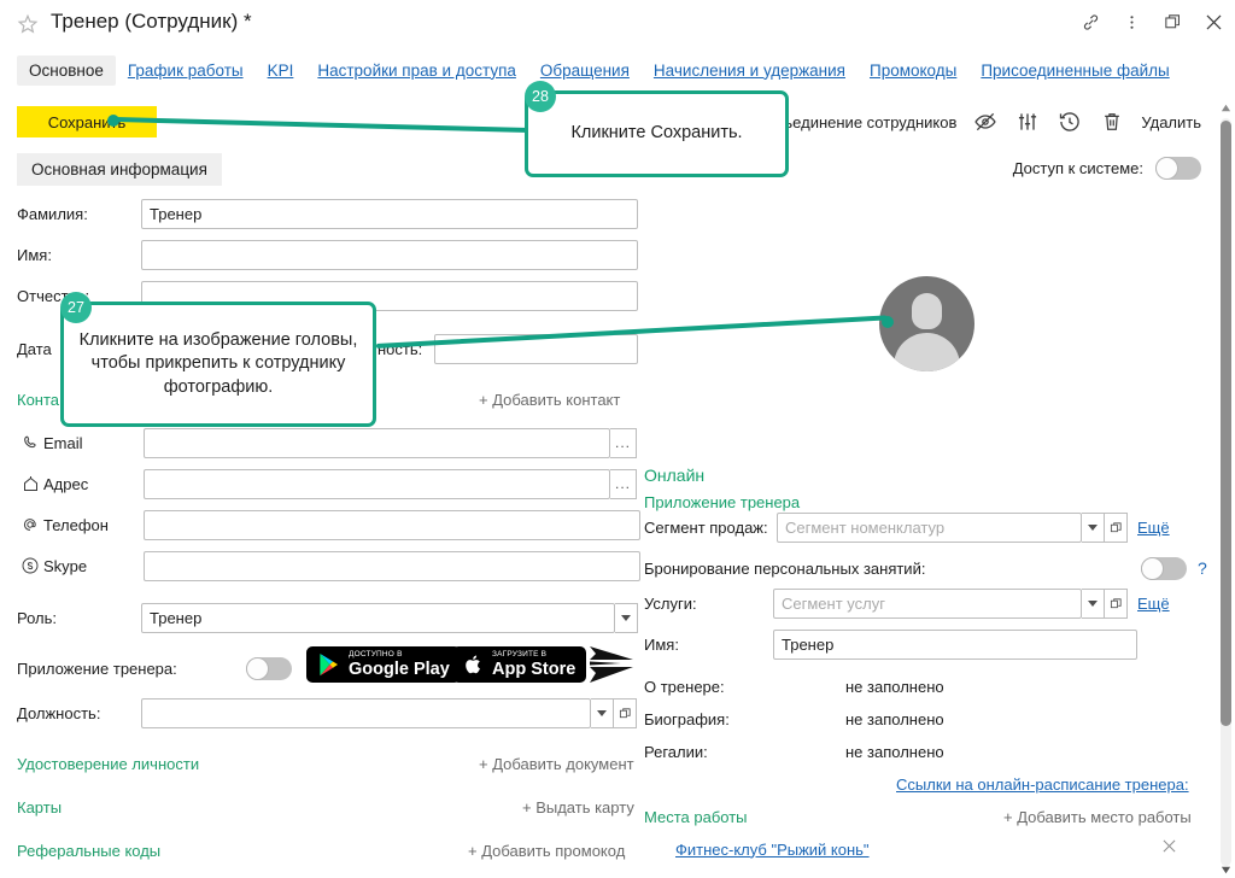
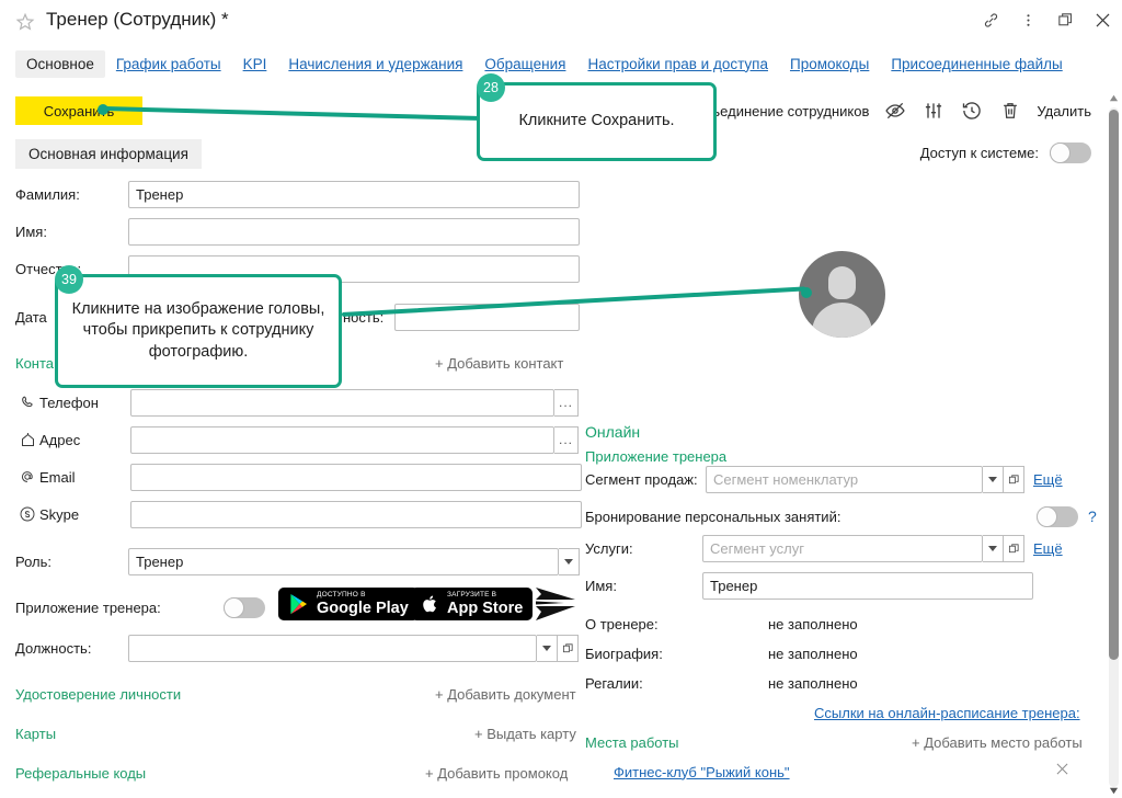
  Тренер (Сотрудник) *
  Основное
  График работы
  KPI
- Настройки прав и доступа
+ Начисления и удержания
  Обращения
- Начисления и удержания
+ Настройки прав и доступа
  Промокоды
  Присоединенные файлы
  Сохрани
  единение сотрудников
  Удалить
  Основная информация
  Доступ к системе:
  Фамилия:
  Тренер
  Имя:
  Дата
  ность:
  Конта
  + Добавить контакт
- Email
+ Телефон
  ...
  Адрес
  ...
- Телефон
+ Email
  Skype
  Роль:
  Тренер
  Приложение тренера:
  Google Play
  App Store
  Должность:
  Удостоверение личности
  + Добавить документ
  Карты
  + Выдать карту
  Реферальные коды
  + Добавить промокод
  Онлайн
  Приложение тренера
  Сегмент продаж:
  Сегмент номенклатур
  Ещё
  Бронирование персональных занятий:
  ?
  Услуги:
  Сегмент услуг
  Ещё
  Имя:
  Тренер
  О тренере:
  не заполнено
  Биография:
  не заполнено
  Регалии:
  не заполнено
  Ссылки на онлайн-расписание тренера:
  Места работы
  + Добавить место работы
  Фитнес-клуб "Рыжий конь"
  28
  Кликните Сохранить.
- 27
+ 39
  Кликните на изображение головы, чтобы прикрепить к сотруднику фотографию.
